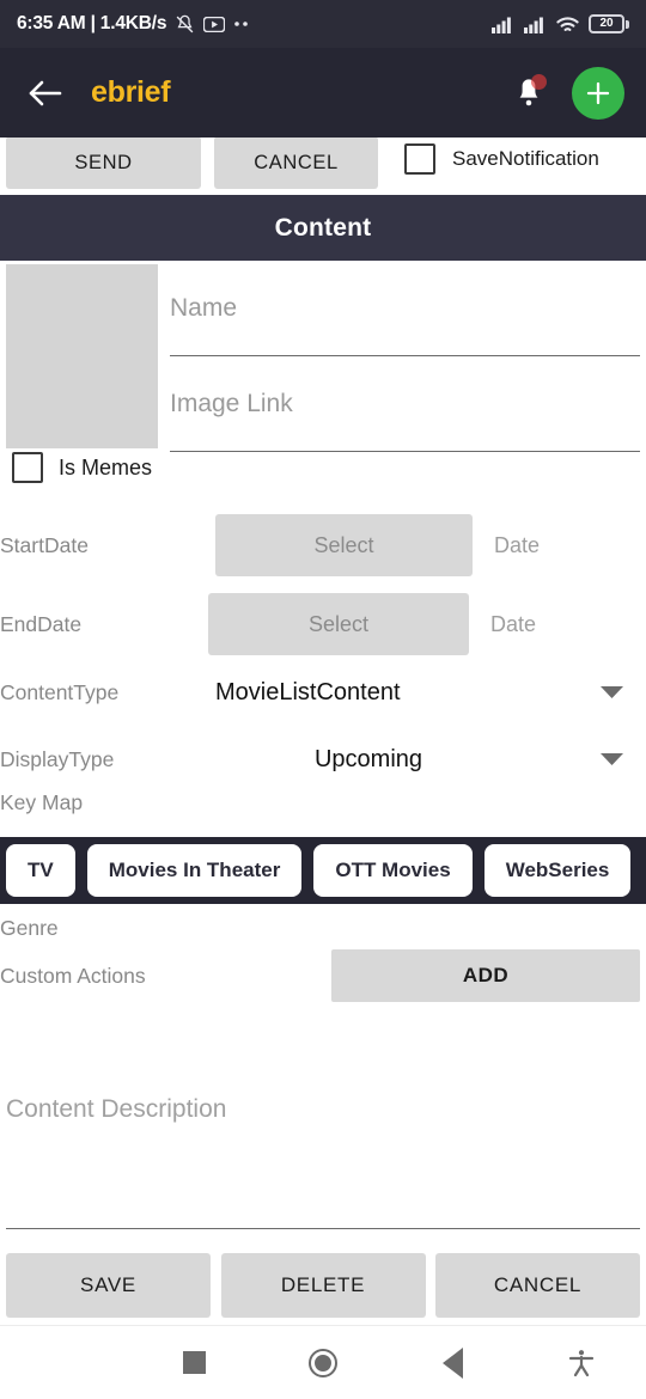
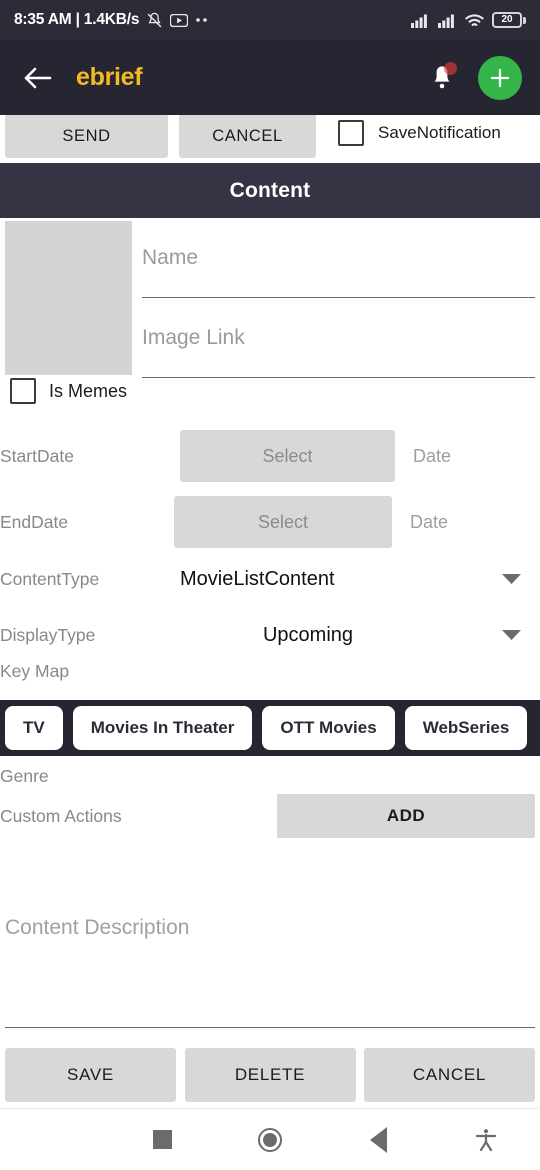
- 6:35 AM | 1.4KB/s
+ 8:35 AM | 1.4KB/s
  20
  ebrief
  SEND
  CANCEL
  SaveNotification
  Content
  Name
  Image Link
  Is Memes
  StartDate
  Select
  Date
  EndDate
  Select
  Date
  ContentType
  MovieListContent
  DisplayType
  Upcoming
  Key Map
  TV
  Movies In Theater
  OTT Movies
  WebSeries
  Genre
  Custom Actions
  ADD
  Content Description
  SAVE
  DELETE
  CANCEL
